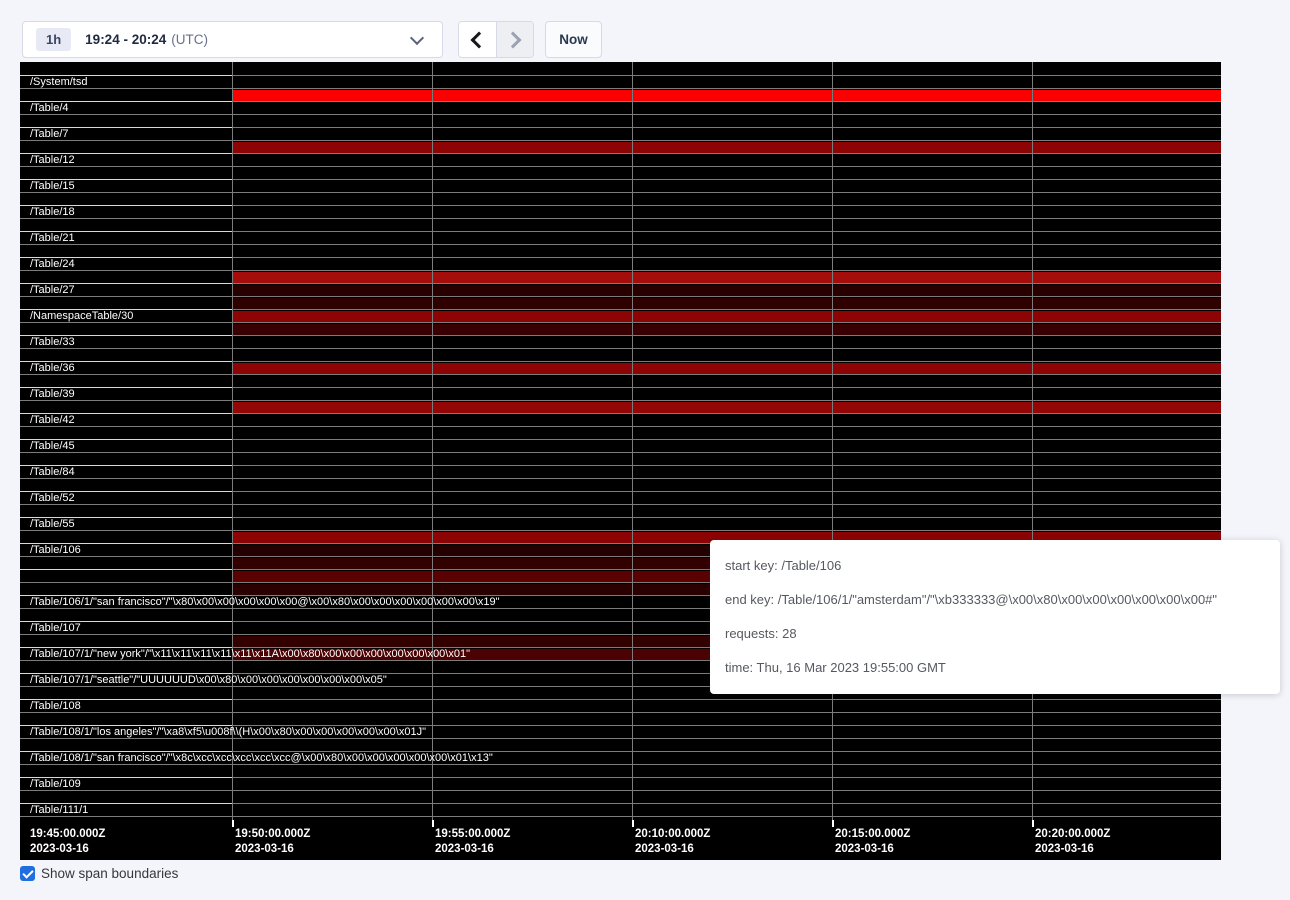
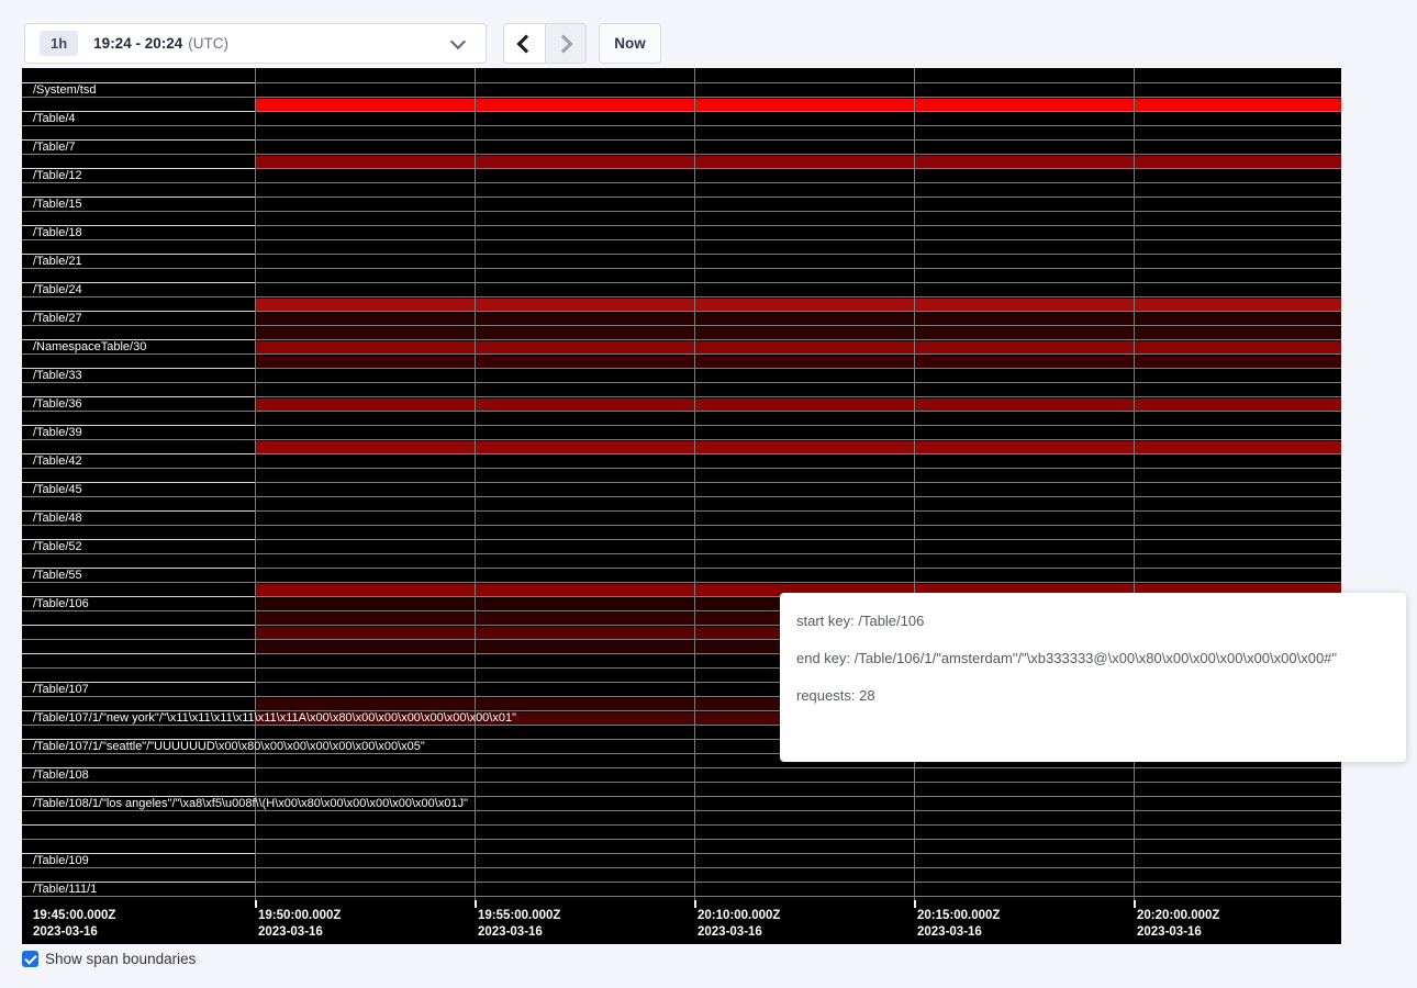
  1h
  19:24 - 20:24
  (UTC)
  Now
  /System/tsd
  /Table/4
  /Table/7
  /Table/12
  /Table/15
  /Table/18
  /Table/21
  /Table/24
  /Table/27
  /NamespaceTable/30
  /Table/33
  /Table/36
  /Table/39
  /Table/42
  /Table/45
- /Table/84
+ /Table/48
  /Table/52
  /Table/55
  /Table/106
- /Table/106/1/"san francisco"/"\x80\x00\x00\x00\x00\x00@\x00\x80\x00\x00\x00\x00\x00\x00\x19"
  /Table/107
  /Table/107/1/"new york"/"\x11\x11\x11\x11\x11\x11A\x00\x80\x00\x00\x00\x00\x00\x00\x01"
  /Table/107/1/"seattle"/"UUUUUUD\x00\x80\x00\x00\x00\x00\x00\x00\x05"
  /Table/108
  /Table/108/1/"los angeles"/"\xa8\xf5\u008f\\(H\x00\x80\x00\x00\x00\x00\x00\x01J"
- /Table/108/1/"san francisco"/"\x8c\xcc\xcc\xcc\xcc\xcc@\x00\x80\x00\x00\x00\x00\x00\x01\x13"
  /Table/109
  /Table/111/1
  19:45:00.000Z
  2023-03-16
  19:50:00.000Z
  2023-03-16
  19:55:00.000Z
  2023-03-16
  20:10:00.000Z
  2023-03-16
  20:15:00.000Z
  2023-03-16
  20:20:00.000Z
  2023-03-16
  start key: /Table/106
  end key: /Table/106/1/"amsterdam"/"\xb333333@\x00\x80\x00\x00\x00\x00\x00\x00#"
  requests: 28
- time: Thu, 16 Mar 2023 19:55:00 GMT
  Show span boundaries
